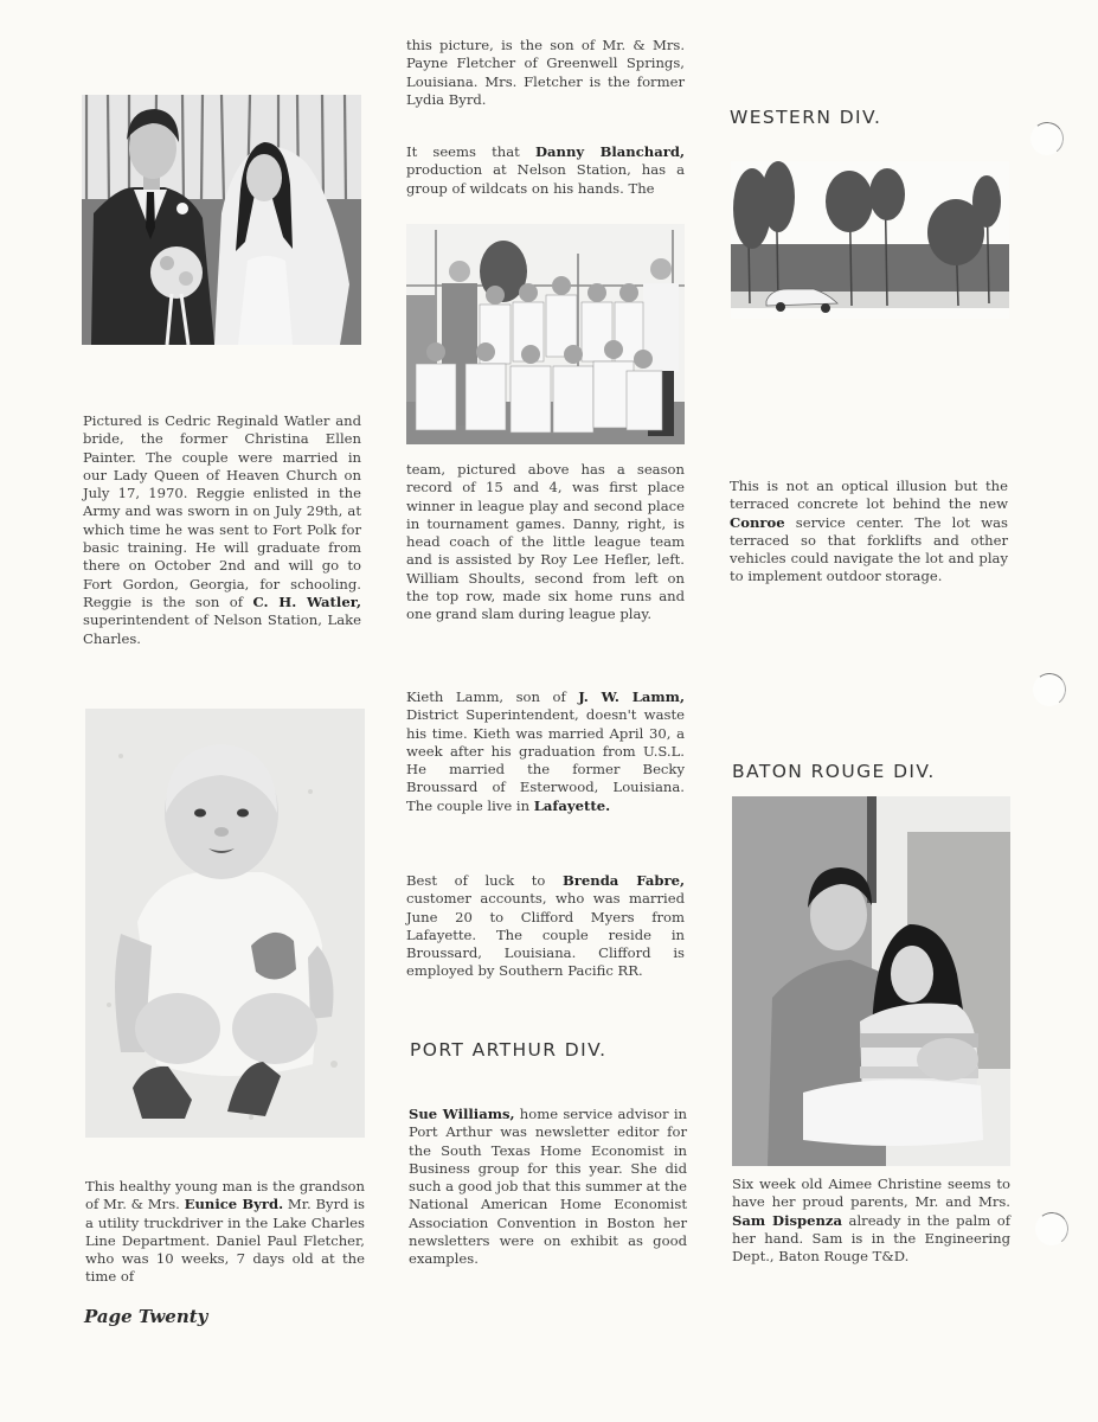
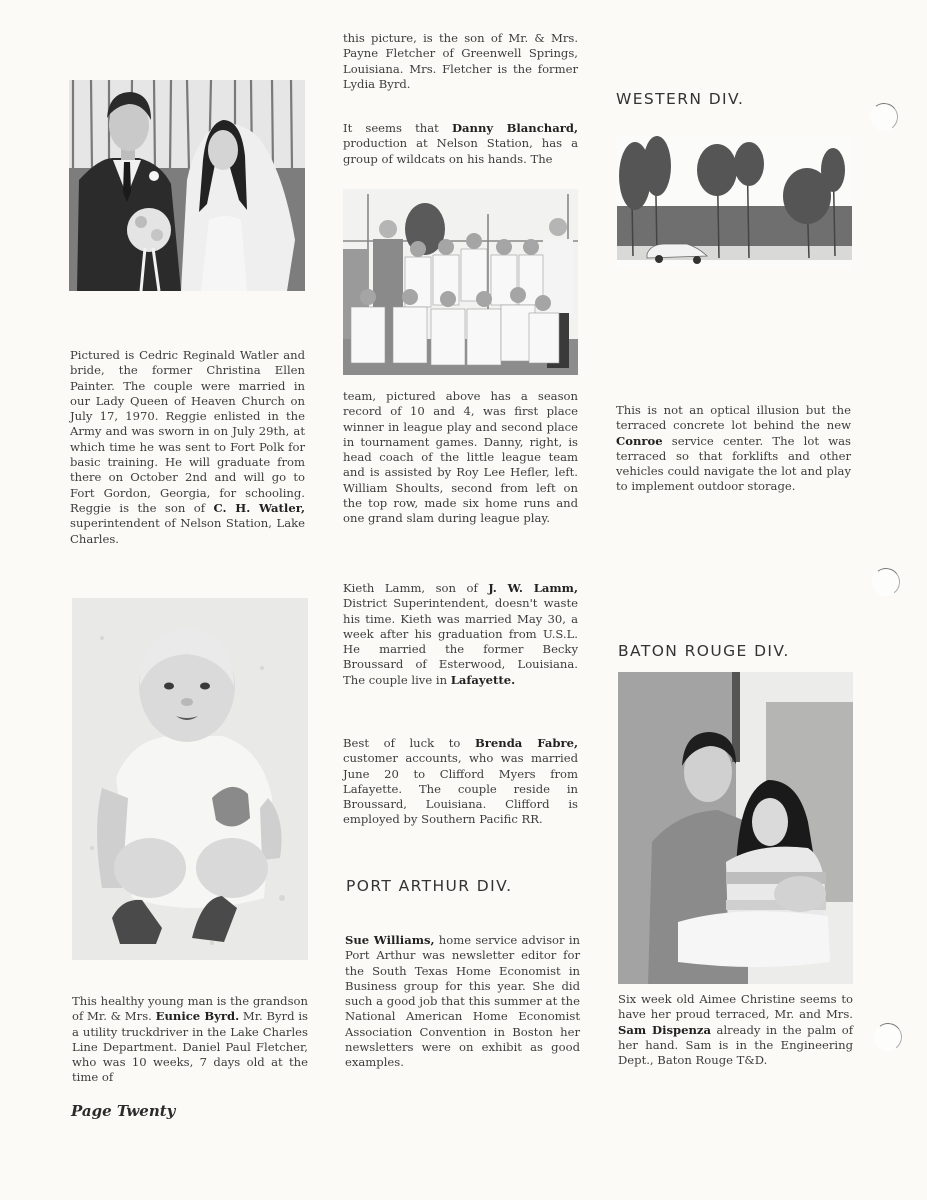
  Pictured is Cedric Reginald Watler and bride, the former Christina Ellen Painter. The couple were married in our Lady Queen of Heaven Church on July 17, 1970. Reggie enlisted in the Army and was sworn in on July 29th, at which time he was sent to Fort Polk for basic training. He will graduate from there on October 2nd and will go to Fort Gordon, Georgia, for schooling. Reggie is the son of C. H. Watler, superintendent of Nelson Station, Lake Charles.
  This healthy young man is the grandson of Mr. & Mrs. Eunice Byrd. Mr. Byrd is a utility truckdriver in the Lake Charles Line Department. Daniel Paul Fletcher, who was 10 weeks, 7 days old at the time of
  Page Twenty
  this picture, is the son of Mr. & Mrs. Payne Fletcher of Greenwell Springs, Louisiana. Mrs. Fletcher is the former Lydia Byrd.
  It seems that Danny Blanchard, production at Nelson Station, has a group of wildcats on his hands. The
- team, pictured above has a season record of 15 and 4, was first place winner in league play and second place in tournament games. Danny, right, is head coach of the little league team and is assisted by Roy Lee Hefler, left. William Shoults, second from left on the top row, made six home runs and one grand slam during league play.
+ team, pictured above has a season record of 10 and 4, was first place winner in league play and second place in tournament games. Danny, right, is head coach of the little league team and is assisted by Roy Lee Hefler, left. William Shoults, second from left on the top row, made six home runs and one grand slam during league play.
- Kieth Lamm, son of J. W. Lamm, District Superintendent, doesn't waste his time. Kieth was married April 30, a week after his graduation from U.S.L. He married the former Becky Broussard of Esterwood, Louisiana. The couple live in Lafayette.
+ Kieth Lamm, son of J. W. Lamm, District Superintendent, doesn't waste his time. Kieth was married May 30, a week after his graduation from U.S.L. He married the former Becky Broussard of Esterwood, Louisiana. The couple live in Lafayette.
  Best of luck to Brenda Fabre, customer accounts, who was married June 20 to Clifford Myers from Lafayette. The couple reside in Broussard, Louisiana. Clifford is employed by Southern Pacific RR.
  PORT ARTHUR DIV.
  Sue Williams, home service advisor in Port Arthur was newsletter editor for the South Texas Home Economist in Business group for this year. She did such a good job that this summer at the National American Home Economist Association Convention in Boston her newsletters were on exhibit as good examples.
  WESTERN DIV.
  This is not an optical illusion but the terraced concrete lot behind the new Conroe service center. The lot was terraced so that forklifts and other vehicles could navigate the lot and play to implement outdoor storage.
  BATON ROUGE DIV.
- Six week old Aimee Christine seems to have her proud parents, Mr. and Mrs. Sam Dispenza already in the palm of her hand. Sam is in the Engineering Dept., Baton Rouge T&D.
+ Six week old Aimee Christine seems to have her proud terraced, Mr. and Mrs. Sam Dispenza already in the palm of her hand. Sam is in the Engineering Dept., Baton Rouge T&D.
